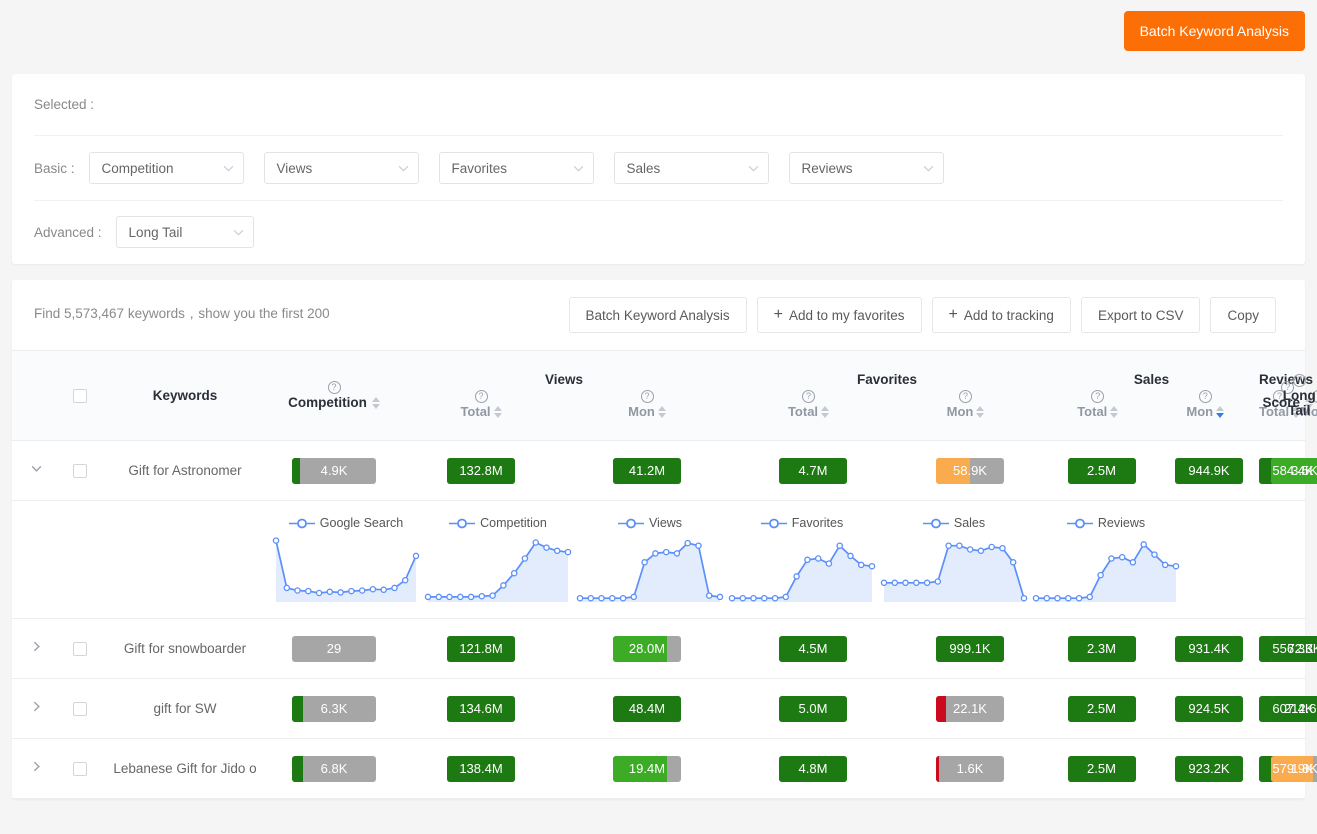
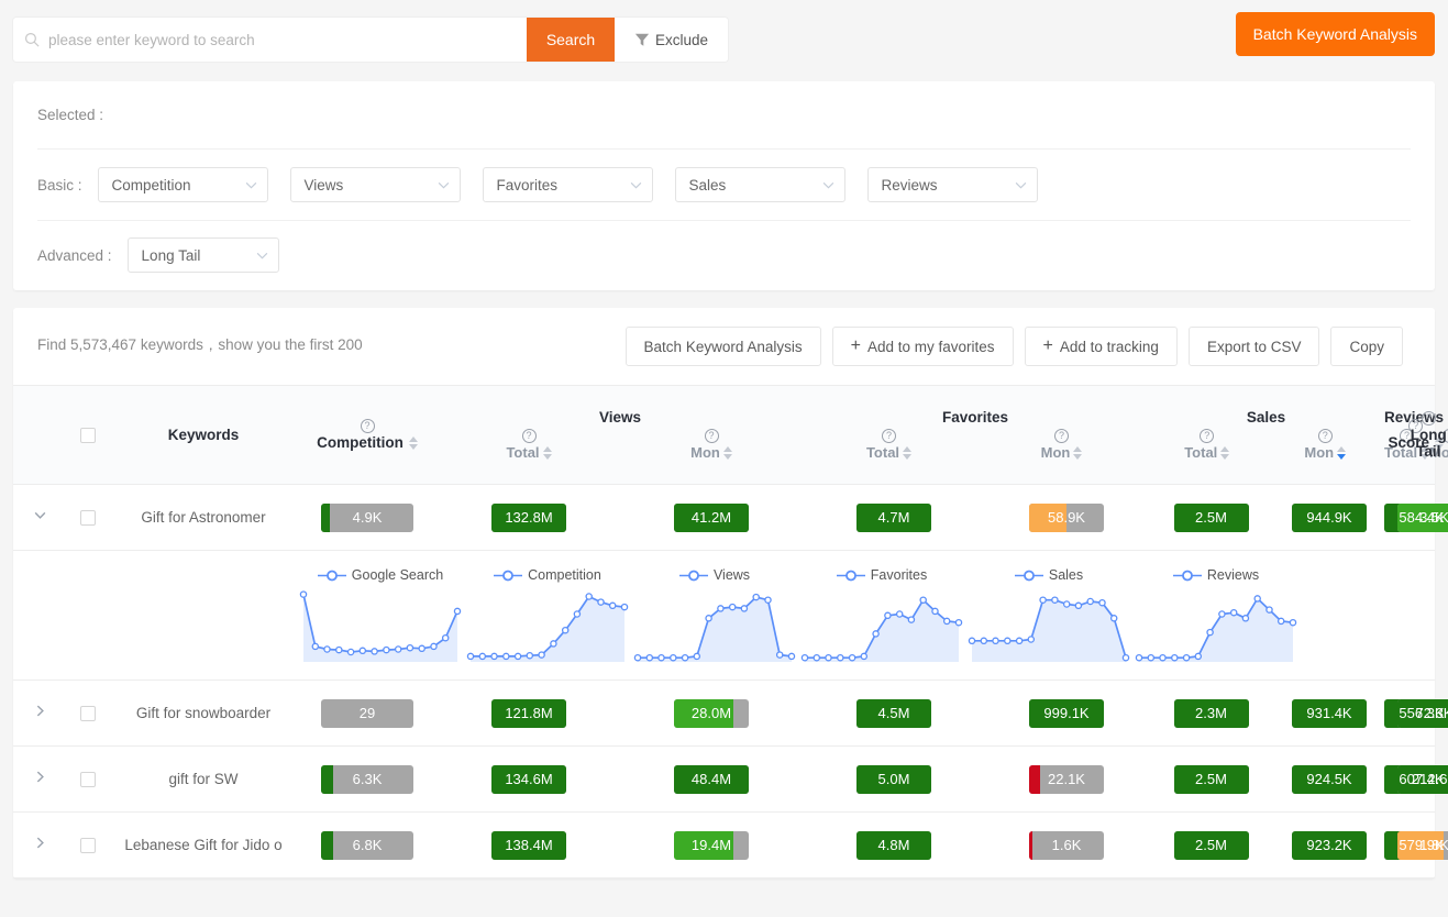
+ please enter keyword to search
+ Search
+ Exclude
  Batch Keyword Analysis
  Selected :
  Basic :
  Competition
  Views
  Favorites
  Sales
  Reviews
  Advanced :
  Long Tail
  Find 5,573,467 keywords，show you the first 200
  Batch Keyword Analysis
  +
  Add to my favorites
  +
  Add to tracking
  Export to CSV
  Copy
  		Keywords	? Competition	Views ? Total ? Mon	Favorites ? Total ? Mon	Sales ? Total ? Mon	Revies ? Total Mo	? Score	? Long Tail
  		Gift for Astronomer	4.9K	132.8M	41.2M	4.7M	58.9K	2.5M	944.9K	584.4K	3.5K
  	Google Search Competition Views Favorites Sales Reviews
  		Gift for snowboarder	29	121.8M	28.0M	4.5M	999.1K	2.3M	931.4K	556.3K	72.3
  		gift for SW	6.3K	134.6M	48.4M	5.0M	22.1K	2.5M	924.5K	607.4K	212.6
  		Lebanese Gift for Jido o	6.8K	138.4M	19.4M	4.8M	1.6K	2.5M	923.2K	579.9K	1.8K
